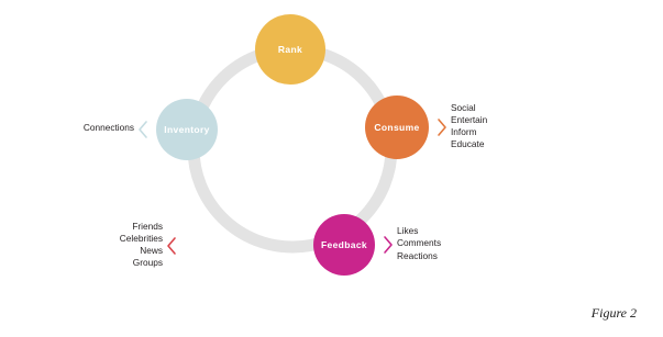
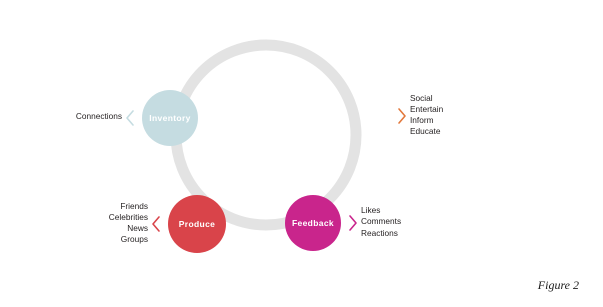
- Rank
- Consume
  Feedback
+ Produce
  Inventory
  Social
  Entertain
  Inform
  Educate
  Likes
  Comments
  Reactions
  Friends
  Celebrities
  News
  Groups
  Connections
  Figure 2
